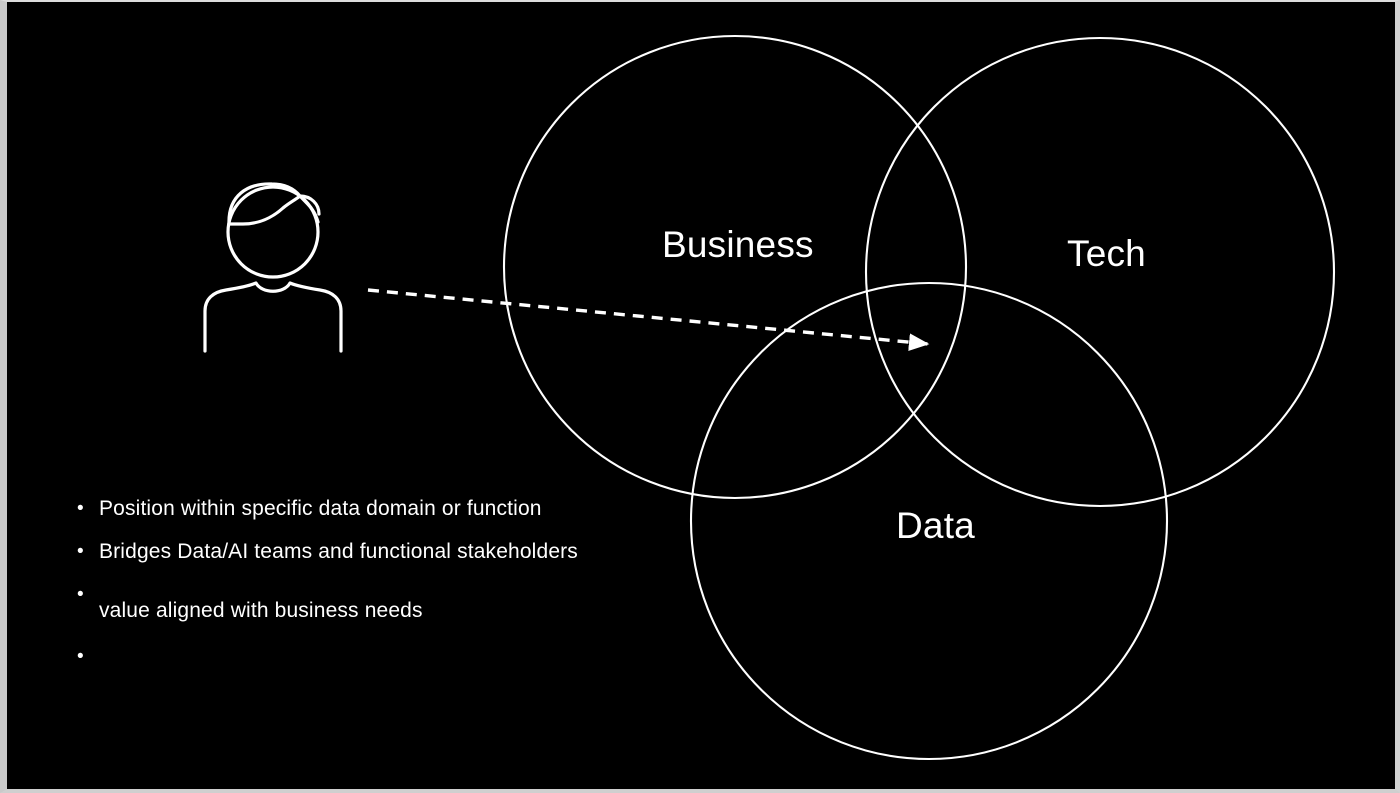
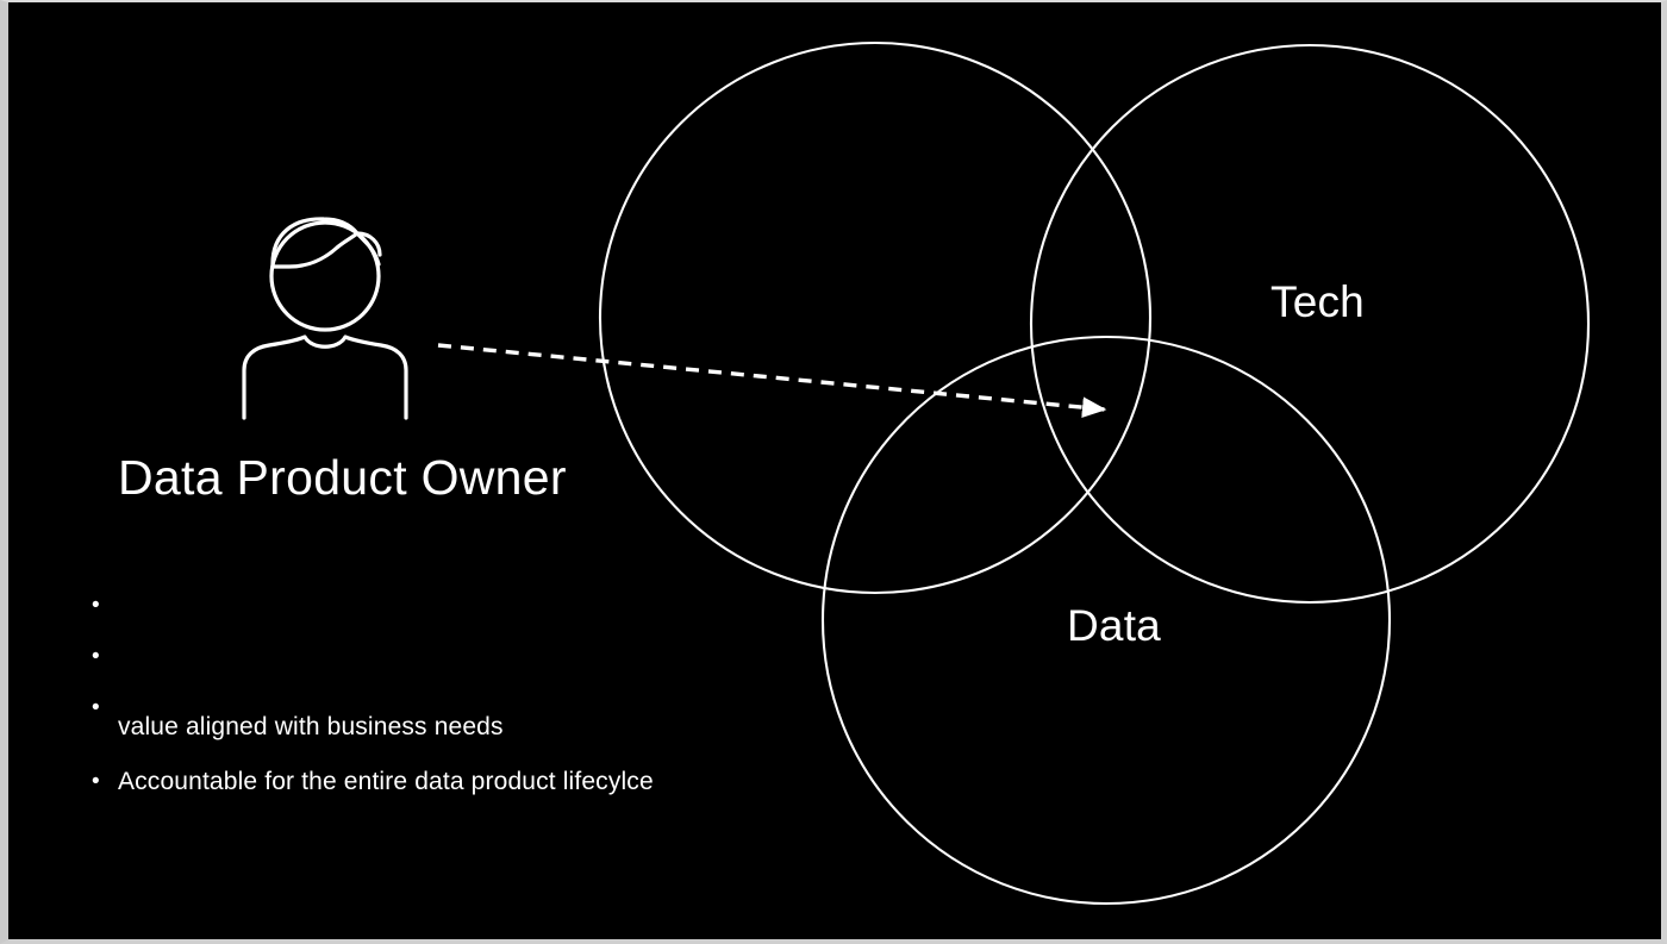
- Business
  Tech
  Data
+ Data Product Owner
  •
- Position within specific data domain or function
  •
- Bridges Data/AI teams and functional stakeholders
  •
  value aligned with business needs
  •
+ Accountable for the entire data product lifecylce
